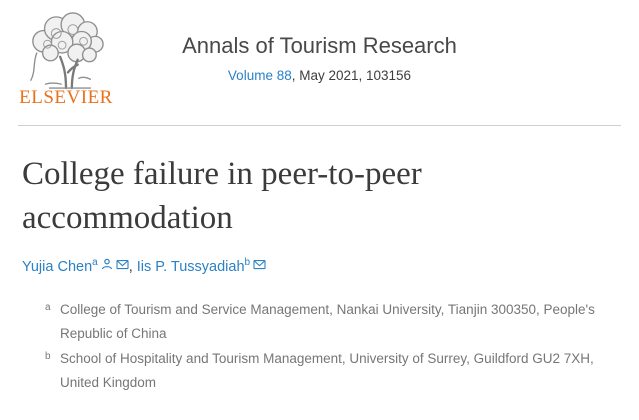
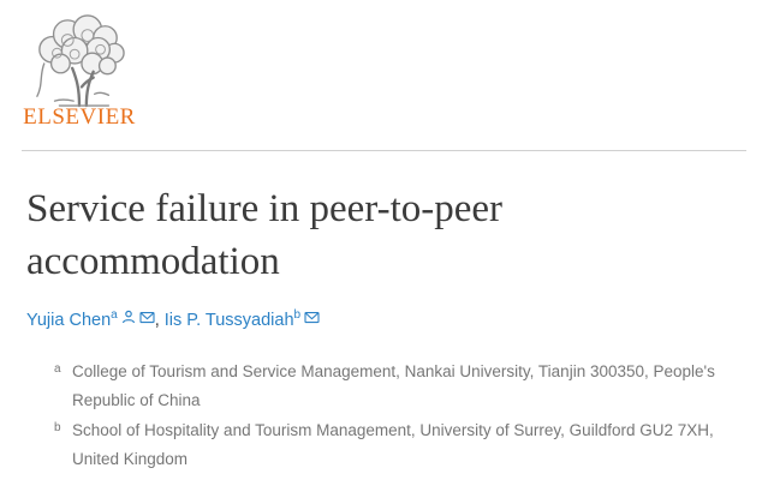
  ELSEVIER
- Annals of Tourism Research
- Volume 88, May 2021, 103156
- College failure in peer-to-peer accommodation
+ Service failure in peer-to-peer accommodation
  Yujia Chena , Iis P. Tussyadiahb
  a
  College of Tourism and Service Management, Nankai University, Tianjin 300350, People's Republic of China
  b
  School of Hospitality and Tourism Management, University of Surrey, Guildford GU2 7XH, United Kingdom
